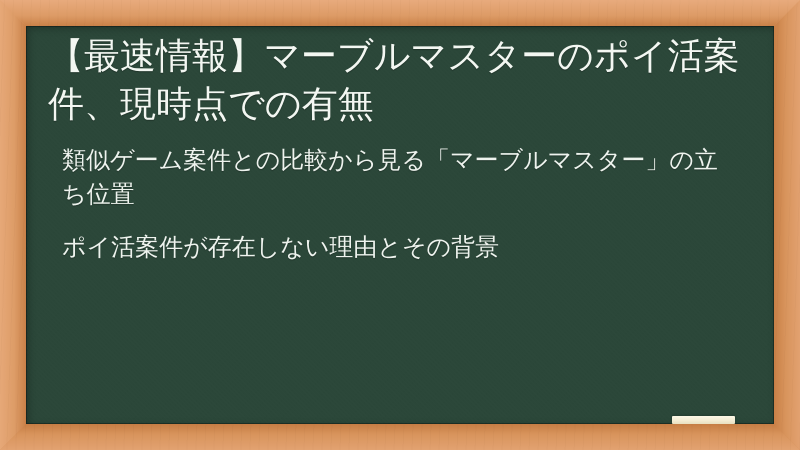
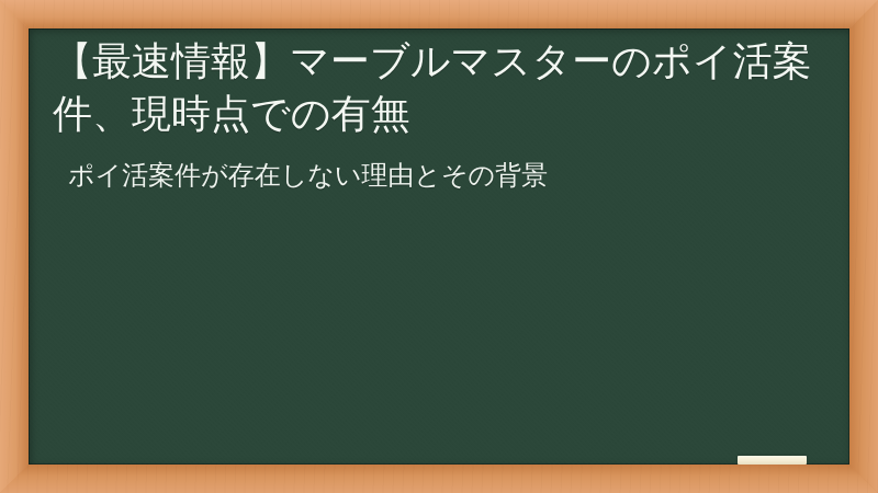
  【最速情報】マーブルマスターのポイ活案件、現時点での有無
- 類似ゲーム案件との比較から見る「マーブルマスター」の立ち位置
  ポイ活案件が存在しない理由とその背景
